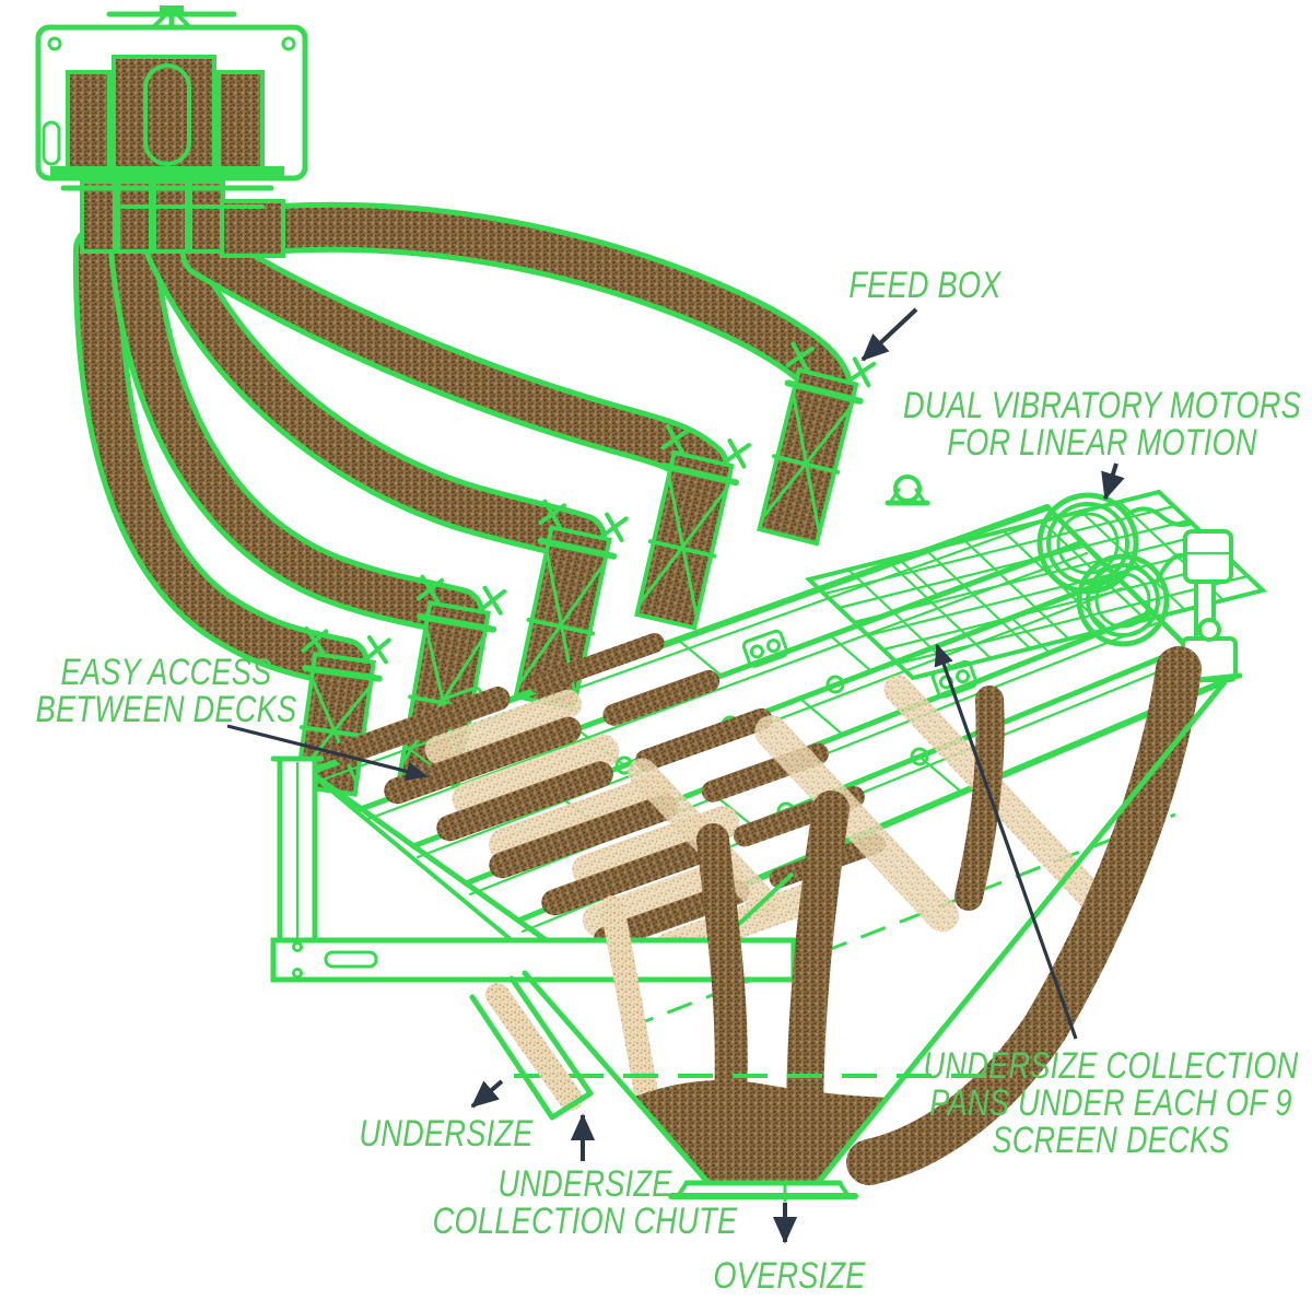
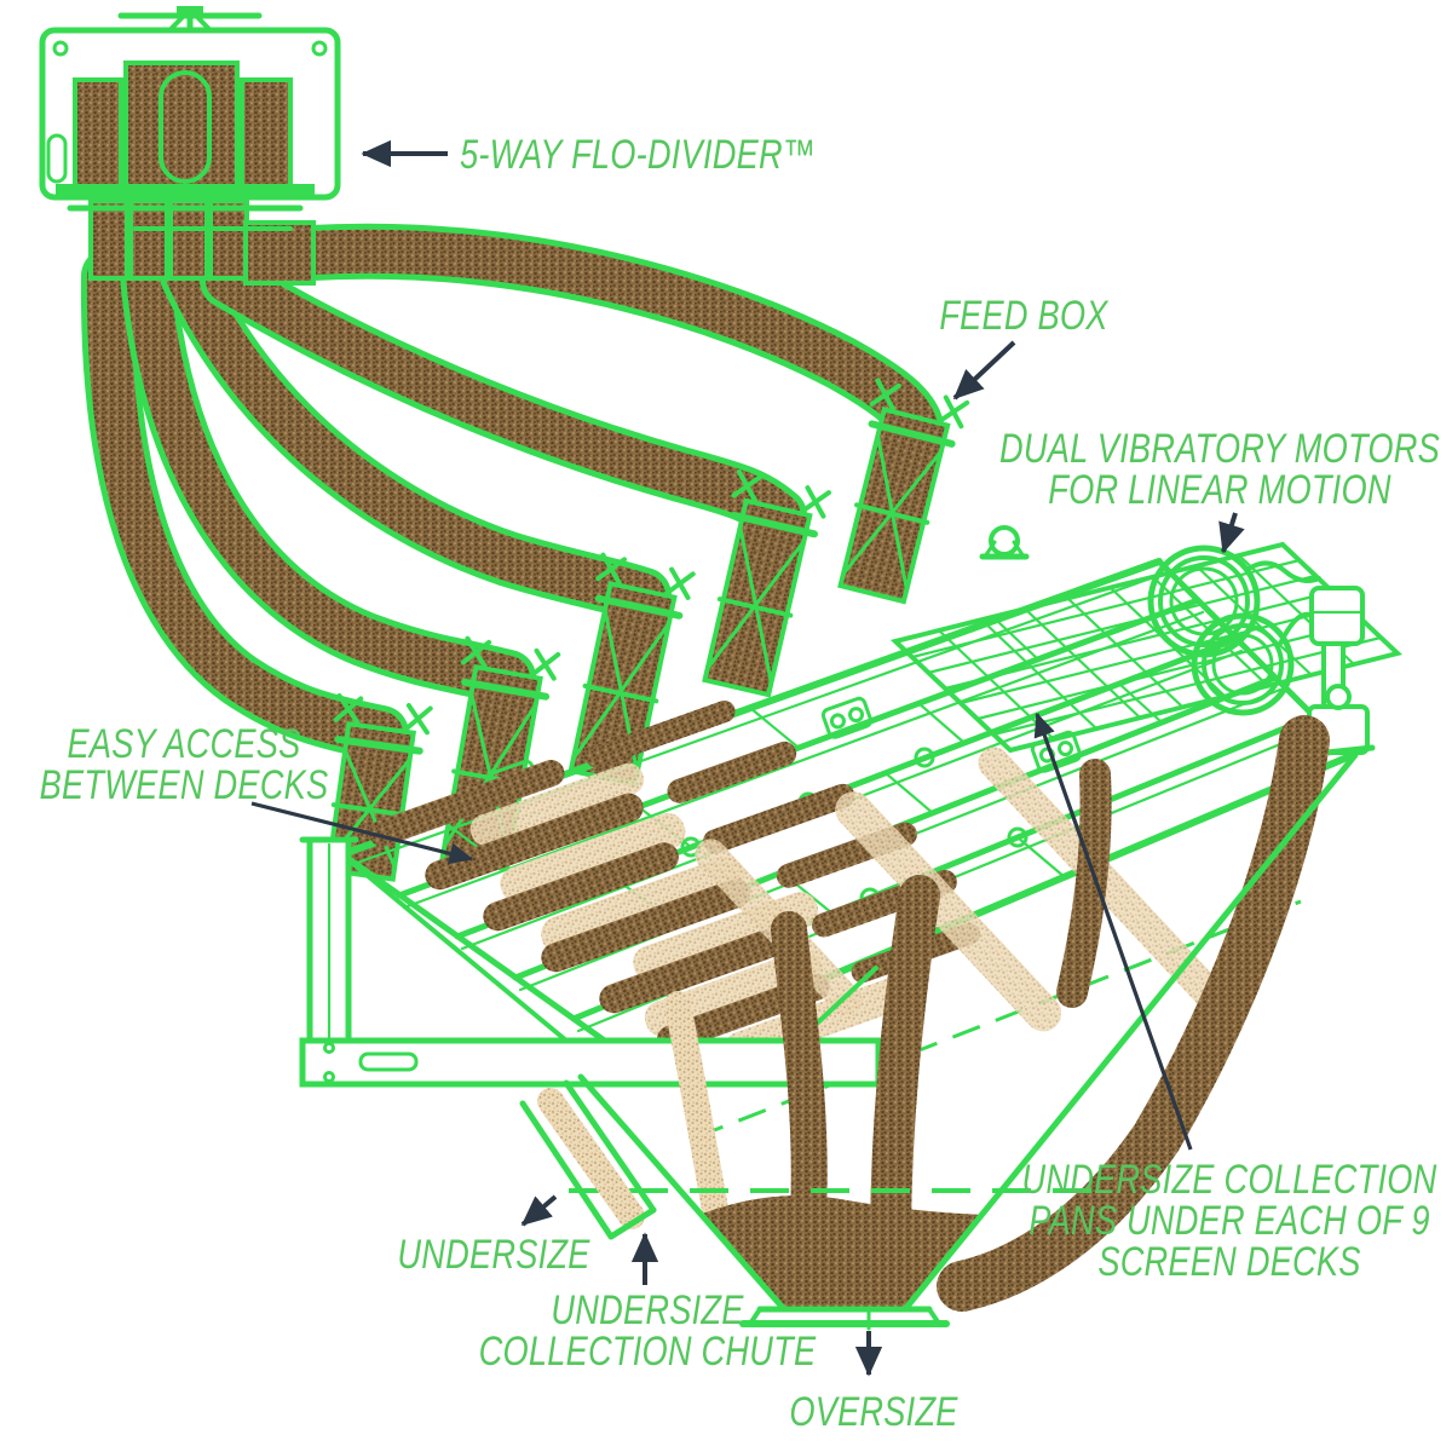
+ 5-WAY FLO-DIVIDER™
  FEED BOX
  DUAL VIBRATORY MOTORS
  FOR LINEAR MOTION
  EASY ACCESS
  BETWEEN DECKS
  UNDERSIZE COLLECTION
  PANS UNDER EACH OF 9
  SCREEN DECKS
  UNDERSIZE
  UNDERSIZE
  COLLECTION CHUTE
  OVERSIZE
